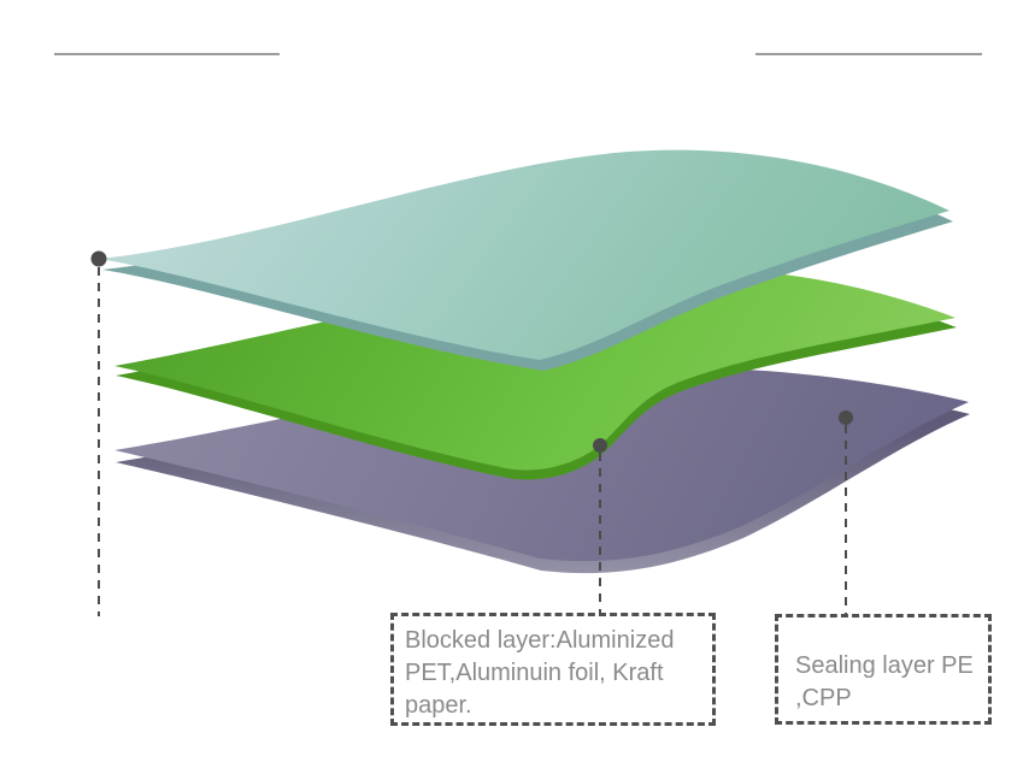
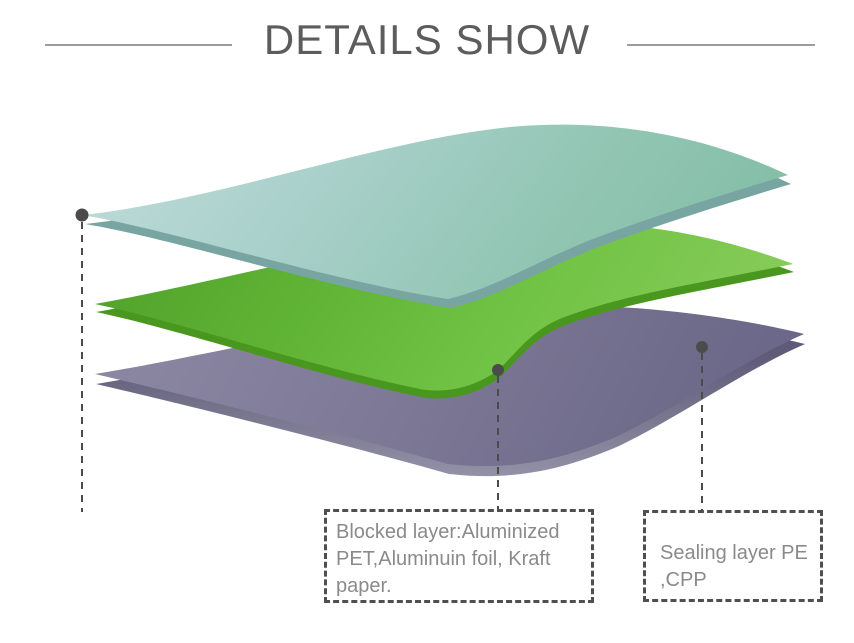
+ DETAILS SHOW
  Blocked layer:Aluminized PET,Aluminuin foil, Kraft paper.
  Sealing layer PE ,CPP
